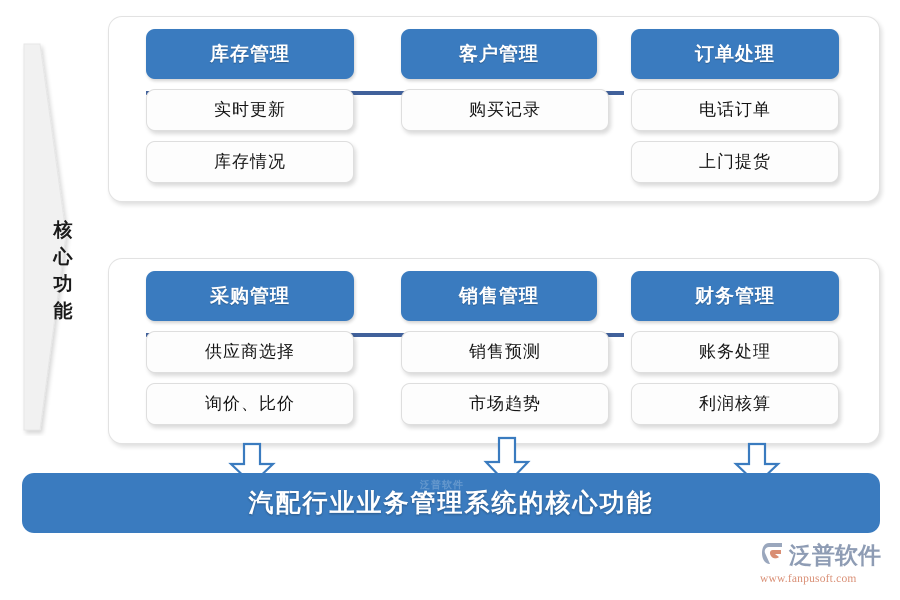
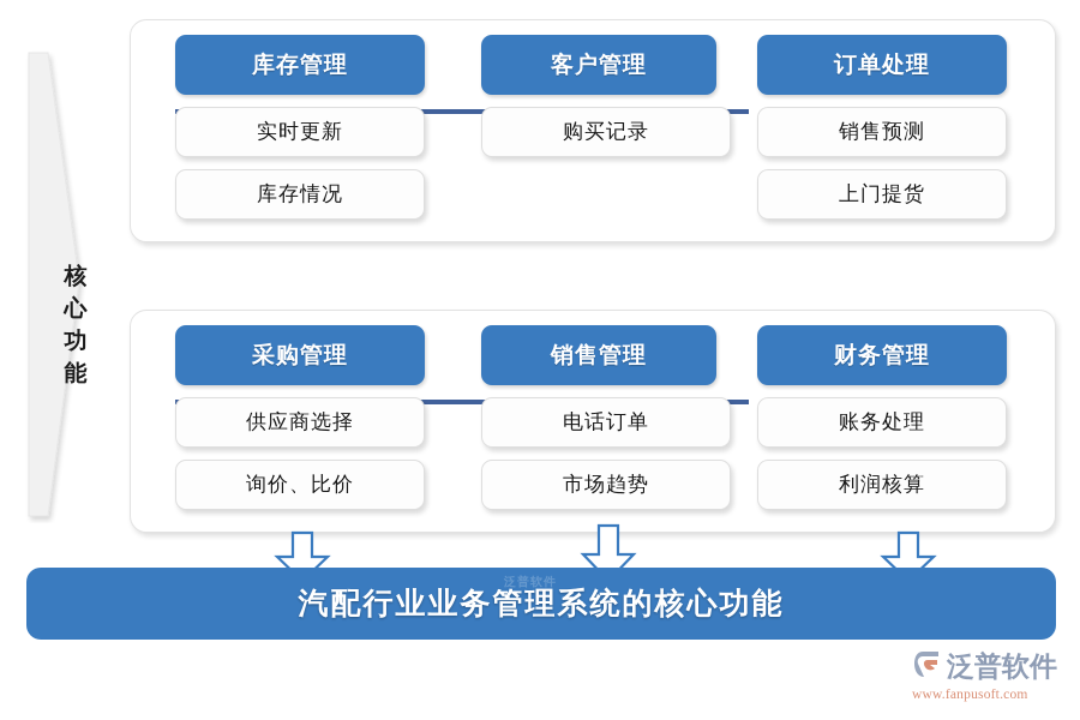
  核
  心
  功
  能
  库存管理
  实时更新
  库存情况
  客户管理
  购买记录
  订单处理
- 电话订单
+ 销售预测
  上门提货
  采购管理
  供应商选择
  询价、比价
  销售管理
- 销售预测
+ 电话订单
  市场趋势
  财务管理
  账务处理
  利润核算
  汽配行业业务管理系统的核心功能
  泛普软件
  泛普软件
  www.fanpusoft.com
